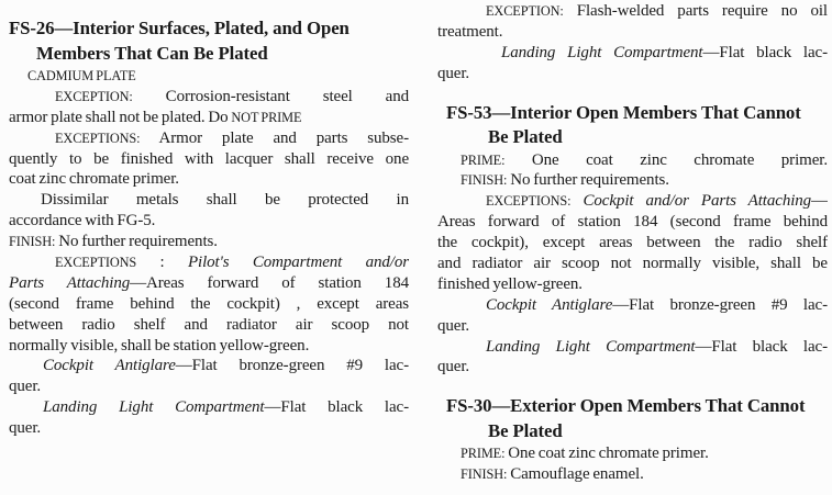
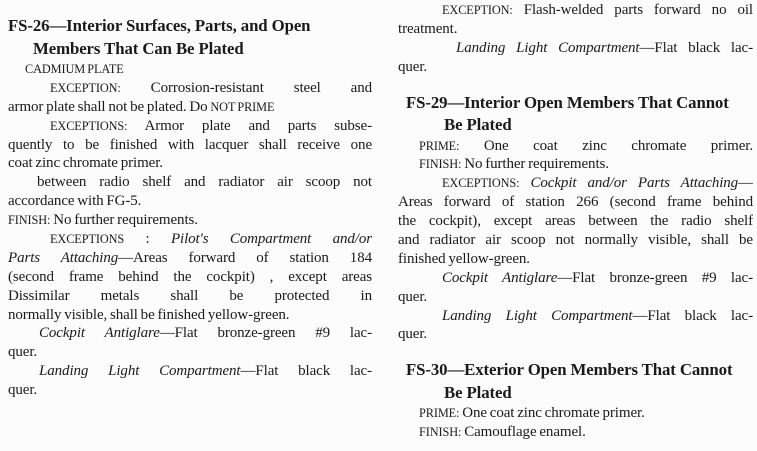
- FS-26—Interior Surfaces, Plated, and Open
+ FS-26—Interior Surfaces, Parts, and Open
  Members That Can Be Plated
  CADMIUM PLATE
  EXCEPTION: Corrosion-resistant steel and
  armor plate shall not be plated. Do NOT PRIME
  EXCEPTIONS: Armor plate and parts subse-
  quently to be finished with lacquer shall receive one
  coat zinc chromate primer.
- Dissimilar metals shall be protected in
+ between radio shelf and radiator air scoop not
  accordance with FG-5.
  FINISH: No further requirements.
  EXCEPTIONS : Pilot's Compartment and/or
  Parts Attaching—Areas forward of station 184
  (second frame behind the cockpit) , except areas
- between radio shelf and radiator air scoop not
+ Dissimilar metals shall be protected in
- normally visible, shall be station yellow-green.
+ normally visible, shall be finished yellow-green.
  Cockpit Antiglare—Flat bronze-green #9 lac-
  quer.
  Landing Light Compartment—Flat black lac-
  quer.
- EXCEPTION: Flash-welded parts require no oil
+ EXCEPTION: Flash-welded parts forward no oil
  treatment.
  Landing Light Compartment—Flat black lac-
  quer.
- FS-53—Interior Open Members That Cannot
+ FS-29—Interior Open Members That Cannot
  Be Plated
  PRIME: One coat zinc chromate primer.
  FINISH: No further requirements.
  EXCEPTIONS: Cockpit and/or Parts Attaching—
- Areas forward of station 184 (second frame behind
+ Areas forward of station 266 (second frame behind
  the cockpit), except areas between the radio shelf
  and radiator air scoop not normally visible, shall be
  finished yellow-green.
  Cockpit Antiglare—Flat bronze-green #9 lac-
  quer.
  Landing Light Compartment—Flat black lac-
  quer.
  FS-30—Exterior Open Members That Cannot
  Be Plated
  PRIME: One coat zinc chromate primer.
  FINISH: Camouflage enamel.
